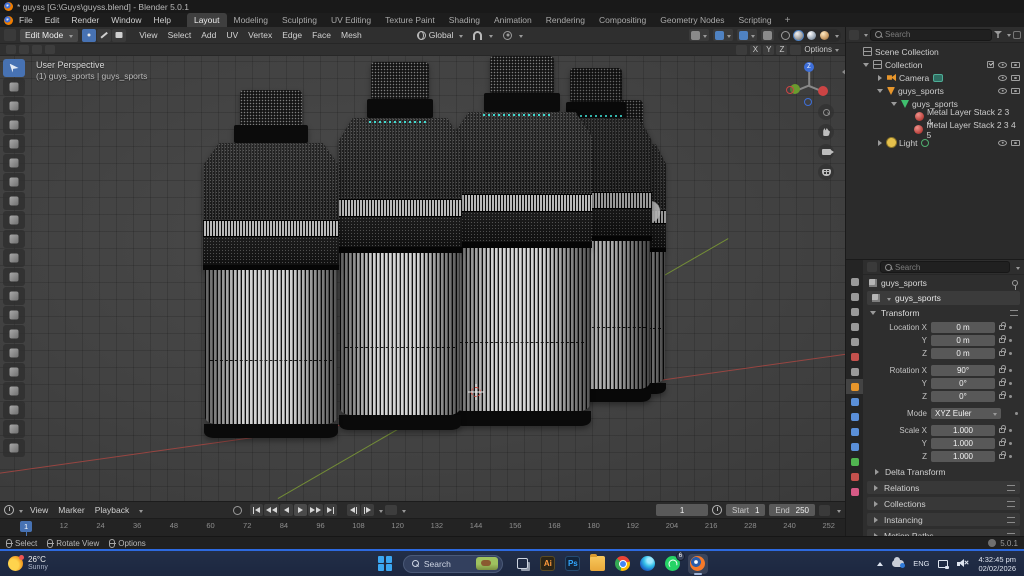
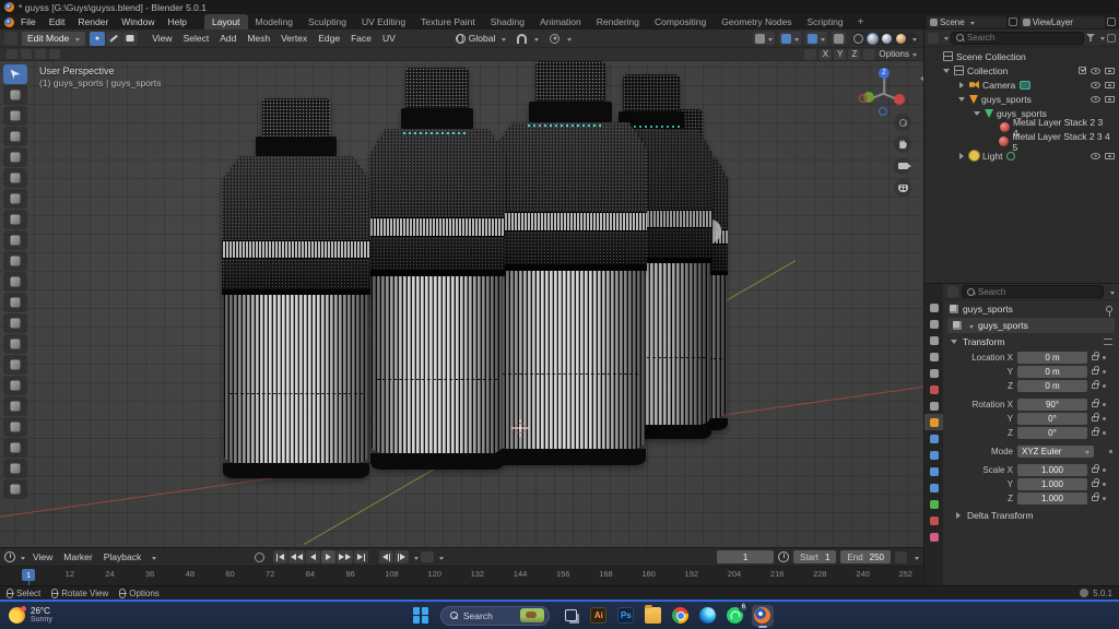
  * guyss [G:\Guys\guyss.blend] - Blender 5.0.1
  File
  Edit
  Render
  Window
  Help
  Layout
  Modeling
  Sculpting
  UV Editing
  Texture Paint
  Shading
  Animation
  Rendering
  Compositing
  Geometry Nodes
  Scripting
  +
+ Scene
+ ViewLayer
  Edit Mode
  View
  Select
  Add
- UV
+ Mesh
  Vertex
  Edge
  Face
- Mesh
+ UV
  Global
  X
  Y
  Z
  Options
  User Perspective
  (1) guys_sports | guys_sports
  Search
  Scene Collection
  Collection
  Camera
  guys_sports
  guys_sports
  Metal Layer Stack 2 3 4
  Metal Layer Stack 2 3 4 5
  Light
  Search
  guys_sports
  guys_sports
  Transform
  Location X
  0 m
  Y
  0 m
  Z
  0 m
  Rotation X
  90°
  Y
  0°
  Z
  0°
  Mode
  XYZ Euler
  Scale X
  1.000
  Y
  1.000
  Z
  1.000
  Delta Transform
- Relations
- Collections
- Instancing
  View
  Marker
  Playback
  1
  Start
  1
  End
  250
  1
  12
  24
  36
  48
  60
  72
  84
  96
  108
  120
  132
  144
  156
  168
  180
  192
  204
  216
  228
  240
  252
  Select
  Rotate View
  Options
  5.0.1
  26°C
  Search
  Ai
  Ps
- ENG
- 4:32:45 pm
- 02/02/2026
